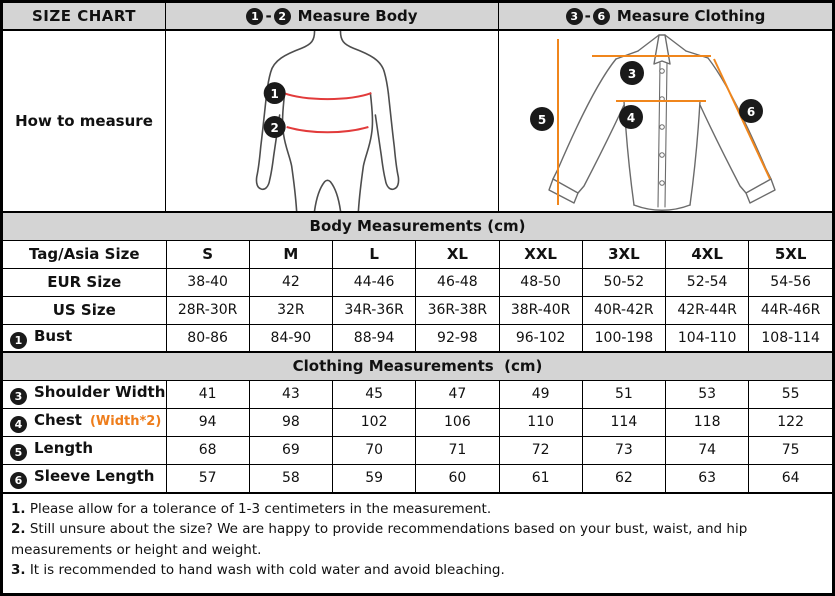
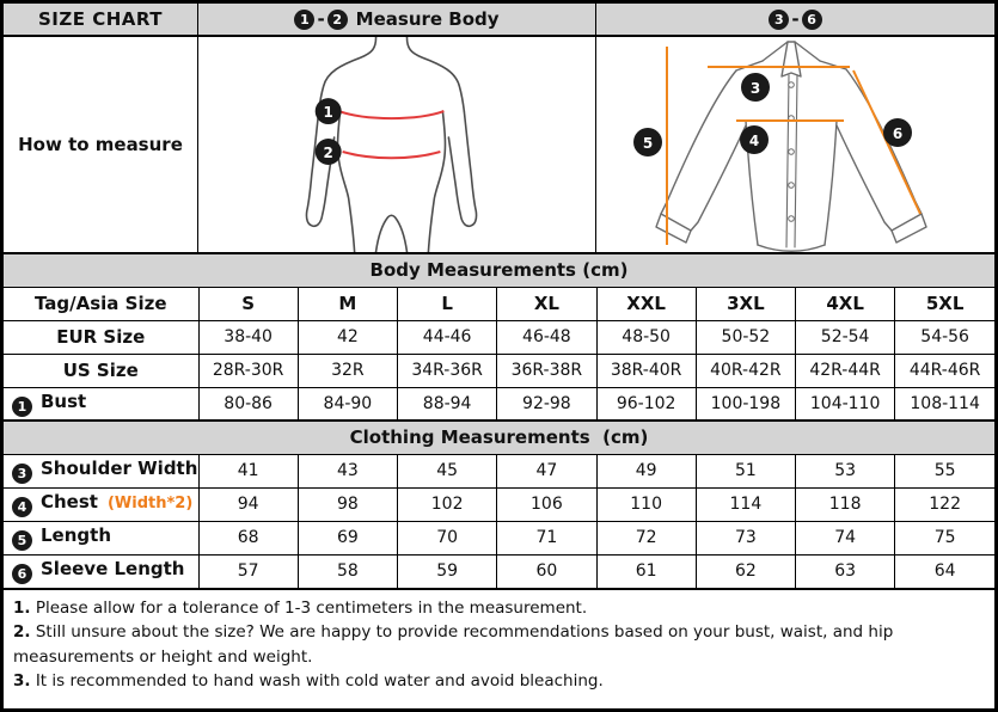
  SIZE CHART
  1
  -
  2
  Measure Body
  3
  -
  6
- Measure Clothing
  How to measure
  1
  2
  3
  4
  5
  6
  Body Measurements (cm)
  Tag/Asia Size	S	M	L	XL	XXL	3XL	4XL	5XL
  EUR Size	38-40	42	44-46	46-48	48-50	50-52	52-54	54-56
  US Size	28R-30R	32R	34R-36R	36R-38R	38R-40R	40R-42R	42R-44R	44R-46R
  1 Bust	80-86	84-90	88-94	92-98	96-102	100-198	104-110	108-114
  Clothing Measurements (cm)
  3 Shoulder Width	41	43	45	47	49	51	53	55
  4 Chest (Width*2)	94	98	102	106	110	114	118	122
  5 Length	68	69	70	71	72	73	74	75
  6 Sleeve Length	57	58	59	60	61	62	63	64
  1. Please allow for a tolerance of 1-3 centimeters in the measurement.
  2. Still unsure about the size? We are happy to provide recommendations based on your bust, waist, and hip measurements or height and weight.
  3. It is recommended to hand wash with cold water and avoid bleaching.
